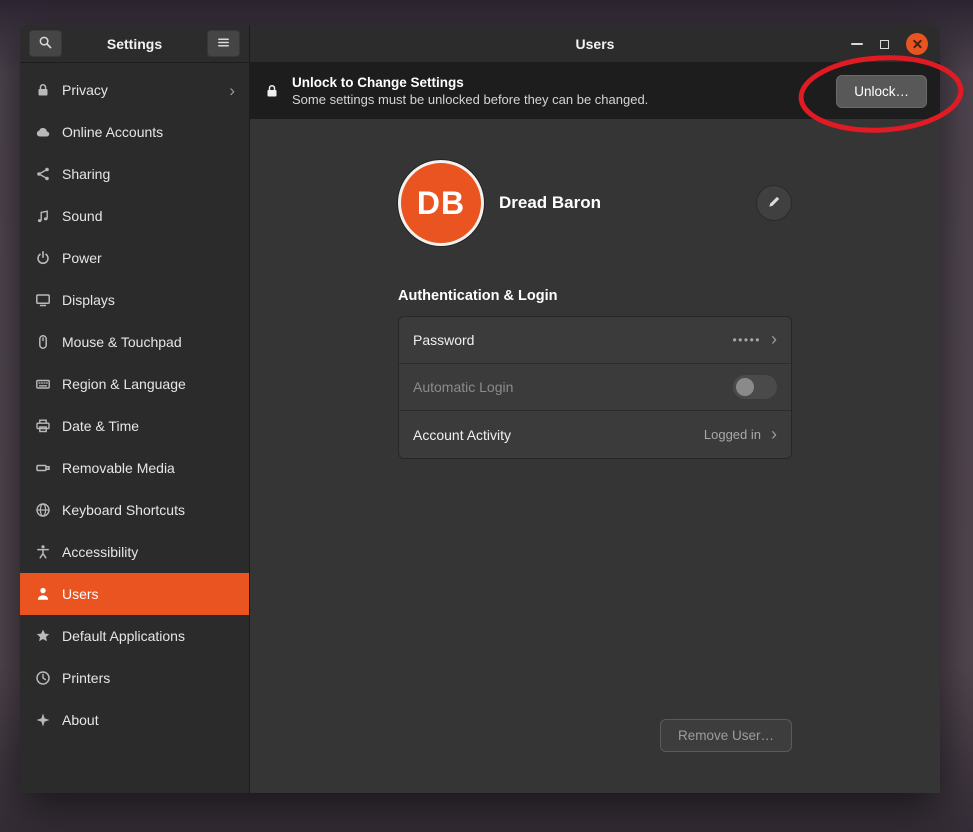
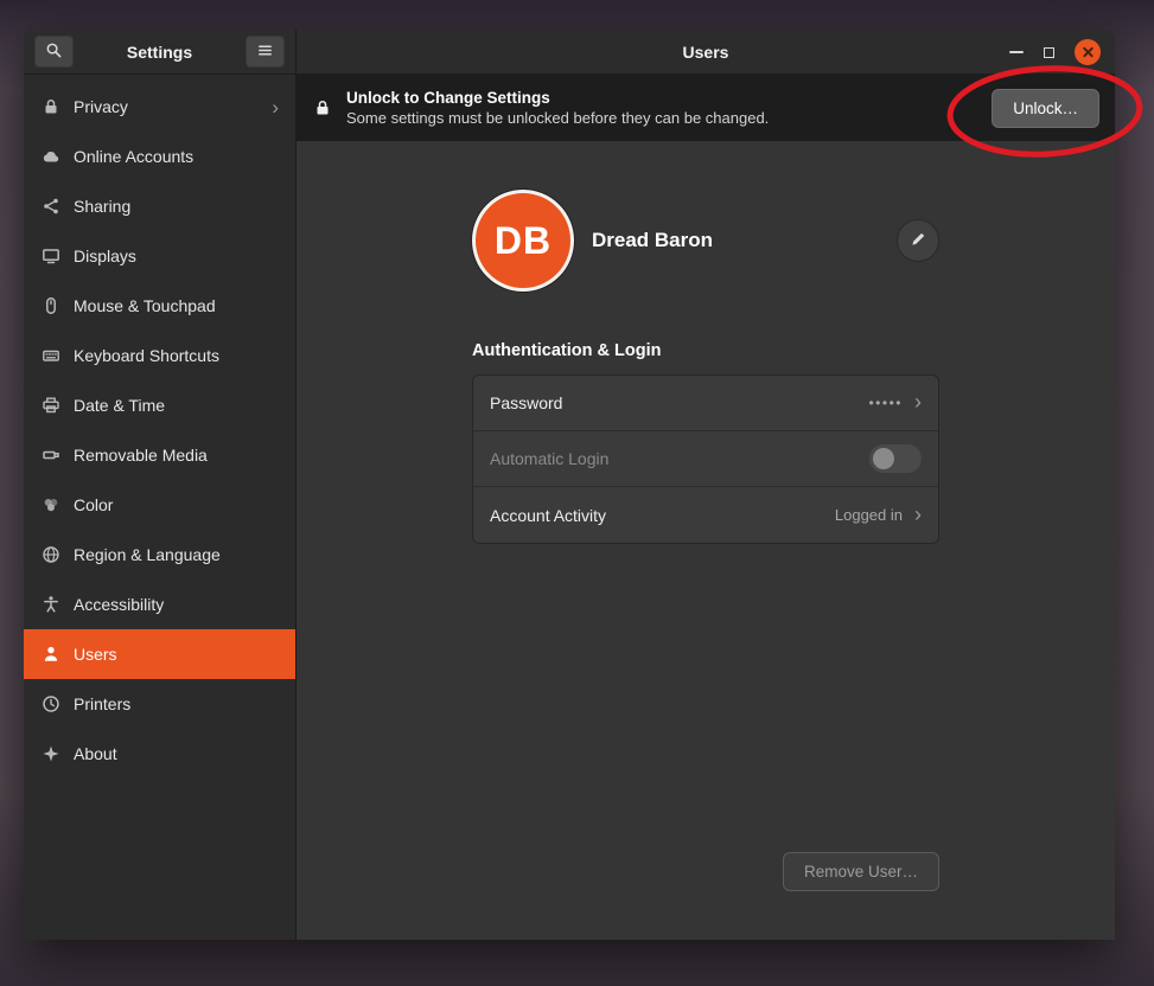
  Settings
  Privacy
  ›
  Online Accounts
  Sharing
- Sound
- Power
  Displays
  Mouse & Touchpad
- Region & Language
+ Keyboard Shortcuts
  Date & Time
  Removable Media
+ Color
- Keyboard Shortcuts
+ Region & Language
  Accessibility
  Users
- Default Applications
  Printers
  About
  Users
  Unlock to Change Settings
  Some settings must be unlocked before they can be changed.
  Unlock…
  DB
  Dread Baron
  Authentication & Login
  Password
  •••••
  ›
  Automatic Login
  Account Activity
  Logged in
  ›
  Remove User…
